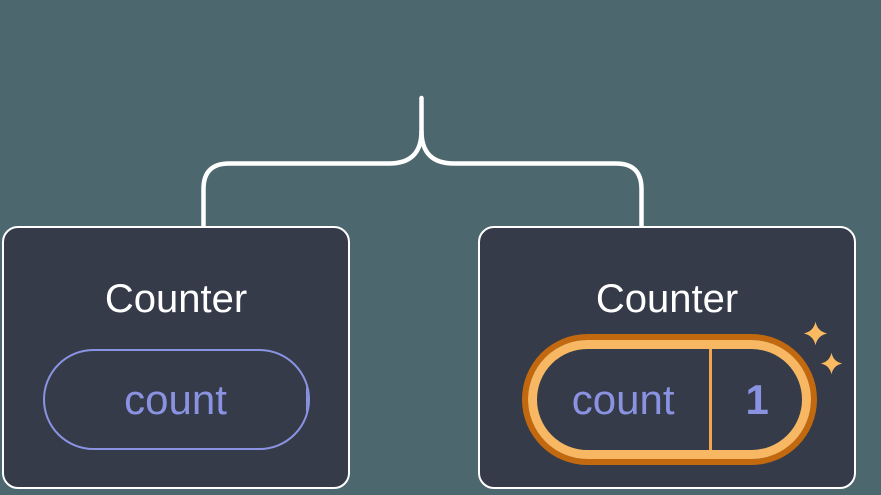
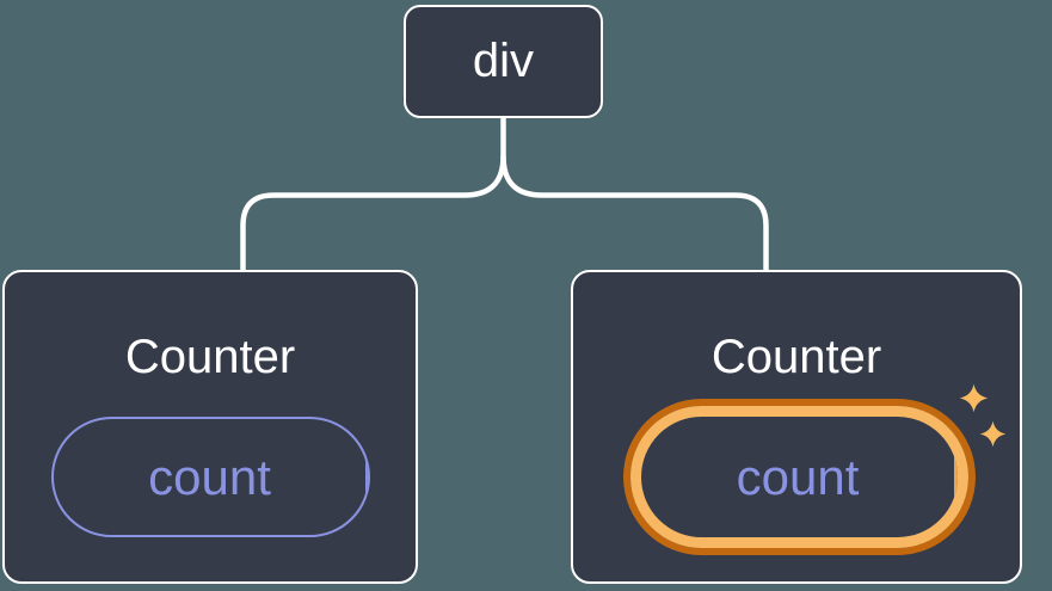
+ div
  Counter
  count
  Counter
  count
- 1
